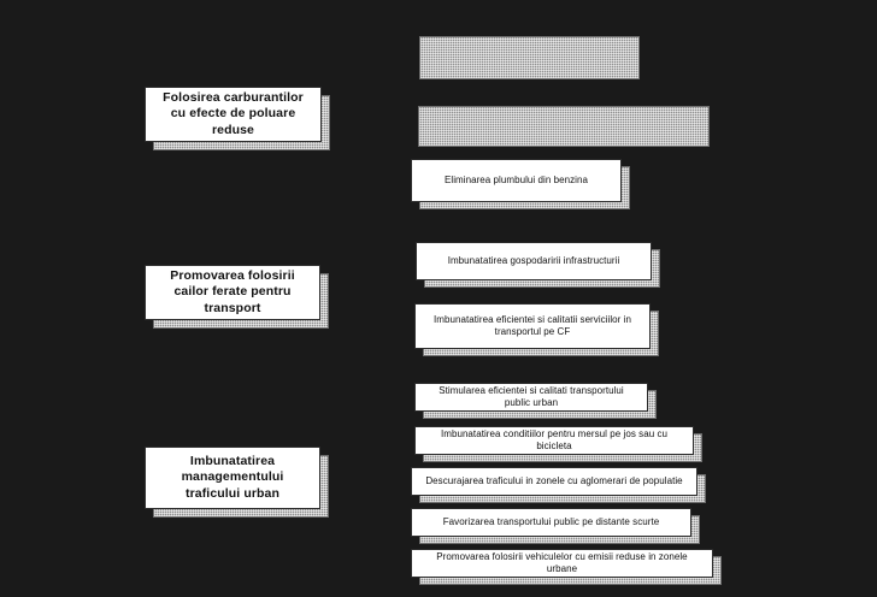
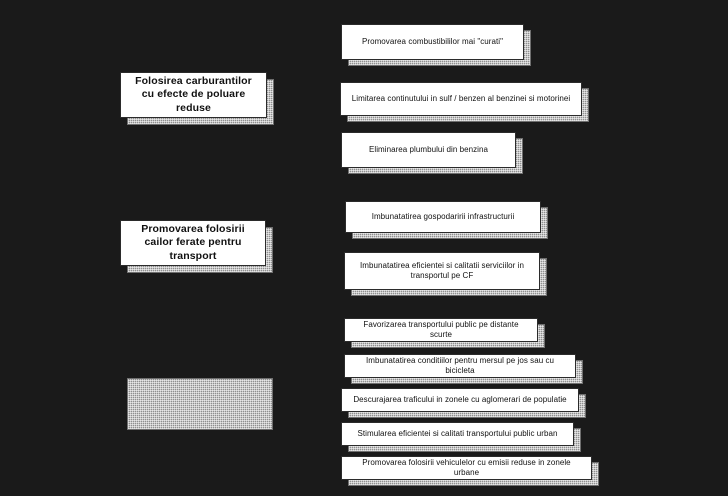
+ Promovarea combustibililor mai "curati"
+ Limitarea continutului in sulf / benzen al benzinei si motorinei
  Eliminarea plumbului din benzina
  Folosirea carburantilor cu efecte de poluare reduse
  Imbunatatirea gospodaririi infrastructurii
  Imbunatatirea eficientei si calitatii serviciilor in transportul pe CF
  Promovarea folosirii cailor ferate pentru transport
- Stimularea eficientei si calitati transportului public urban
+ Favorizarea transportului public pe distante scurte
  Imbunatatirea conditiilor pentru mersul pe jos sau cu bicicleta
  Descurajarea traficului in zonele cu aglomerari de populatie
- Favorizarea transportului public pe distante scurte
+ Stimularea eficientei si calitati transportului public urban
  Promovarea folosirii vehiculelor cu emisii reduse in zonele urbane
- Imbunatatirea managementului traficului urban
